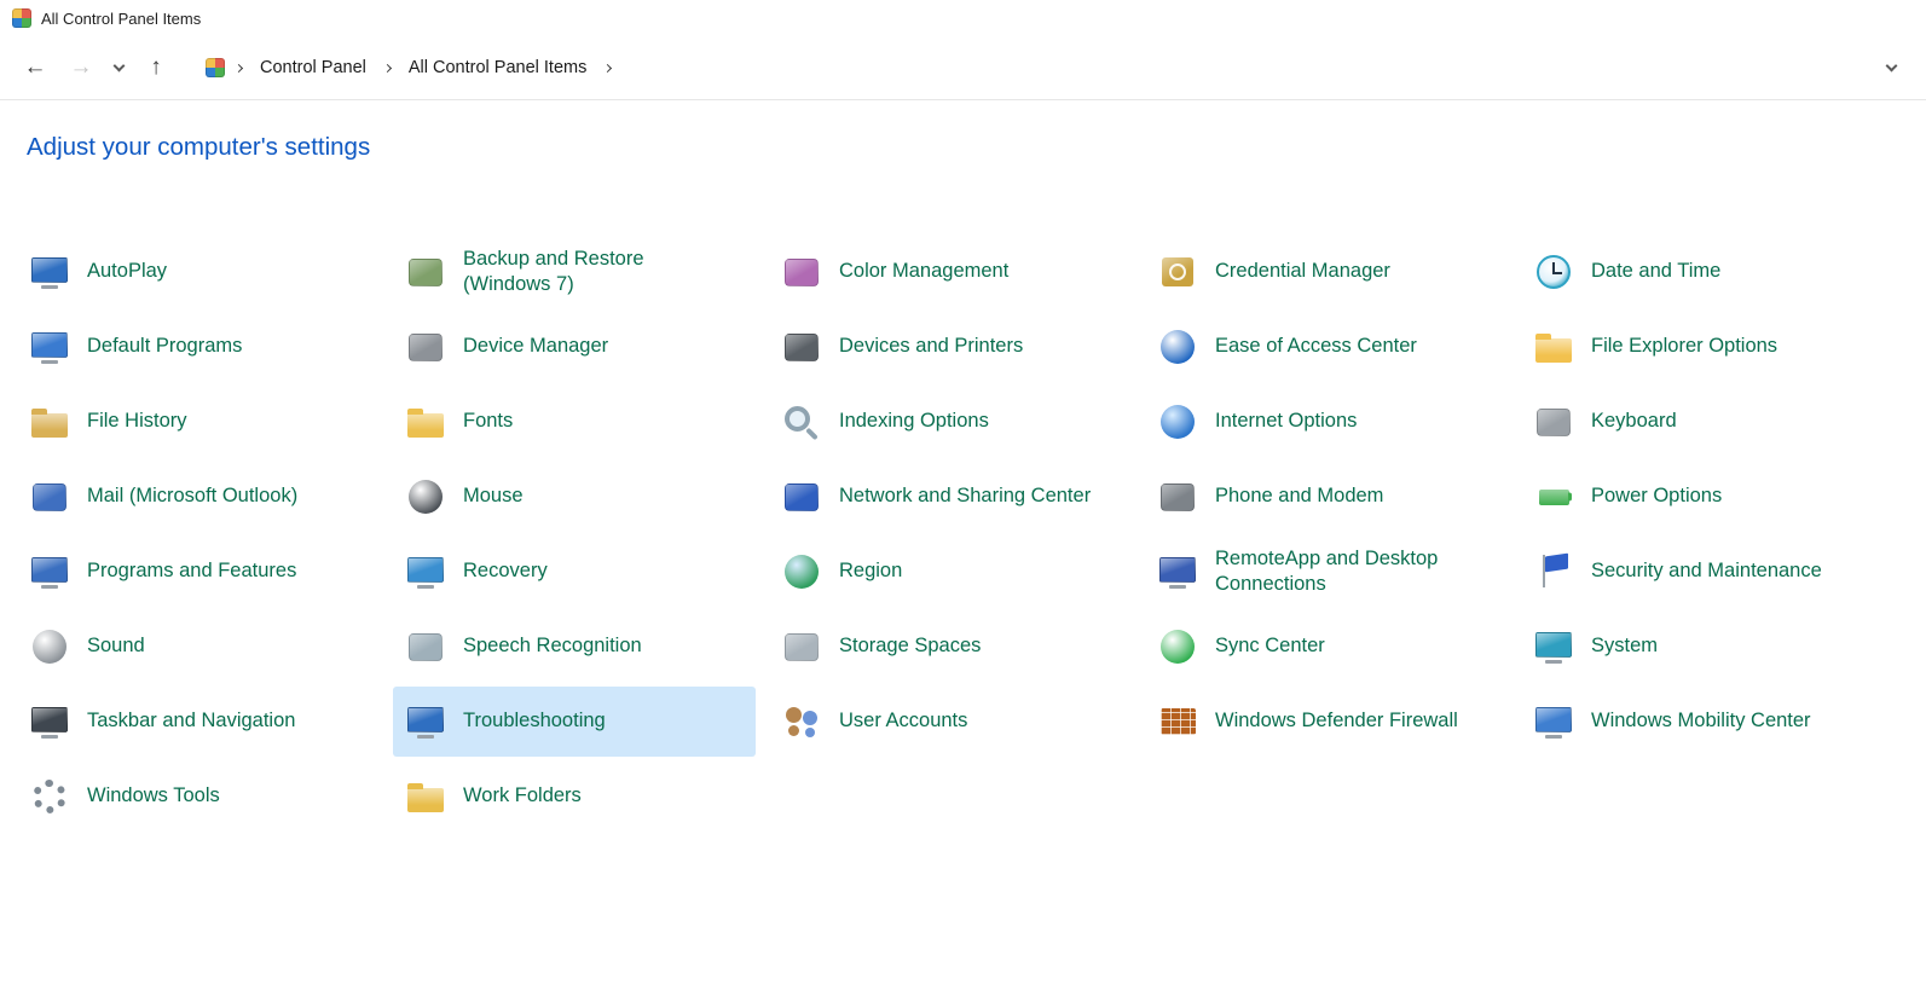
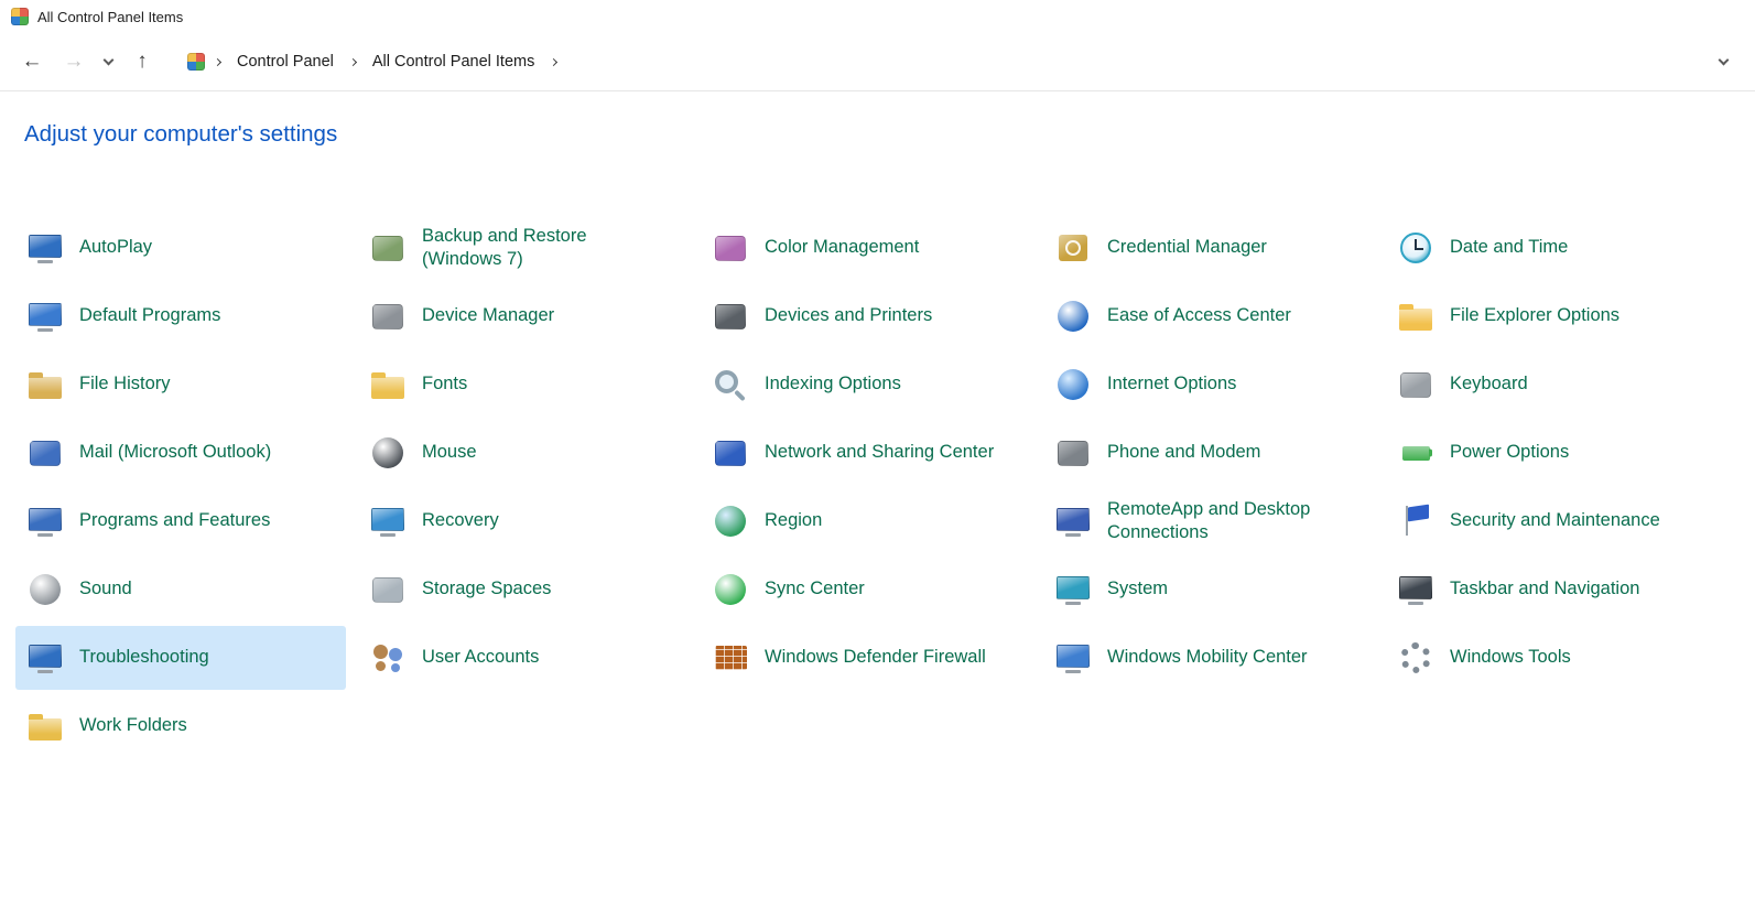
  All Control Panel Items
  ←
  →
  ↑
  Control Panel
  All Control Panel Items
  Adjust your computer's settings
  AutoPlay
  Backup and Restore (Windows 7)
  Color Management
  Credential Manager
  Date and Time
  Default Programs
  Device Manager
  Devices and Printers
  Ease of Access Center
  File Explorer Options
  File History
  Fonts
  Indexing Options
  Internet Options
  Keyboard
  Mail (Microsoft Outlook)
  Mouse
  Network and Sharing Center
  Phone and Modem
  Power Options
  Programs and Features
  Recovery
  Region
  RemoteApp and Desktop Connections
  Security and Maintenance
  Sound
- Speech Recognition
  Storage Spaces
  Sync Center
  System
  Taskbar and Navigation
  Troubleshooting
  User Accounts
  Windows Defender Firewall
  Windows Mobility Center
  Windows Tools
  Work Folders
